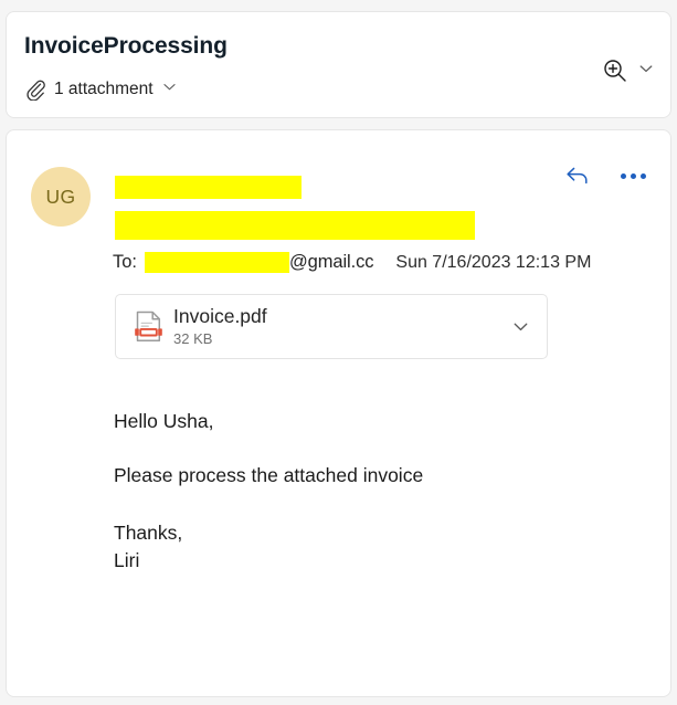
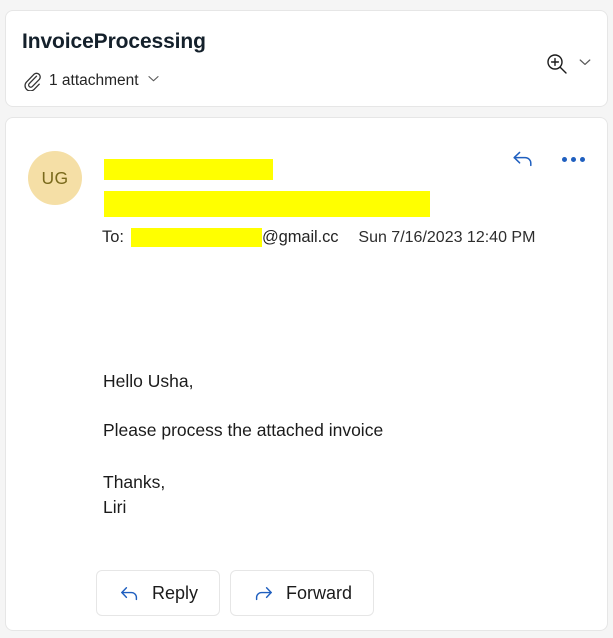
  InvoiceProcessing
  1 attachment
  UG
  To:
  @gmail.cc
- Sun 7/16/2023 12:13 PM
+ Sun 7/16/2023 12:40 PM
- Invoice.pdf
- 32 KB
  Hello Usha,
  Please process the attached invoice
  Thanks,
  Liri
+ Reply
+ Forward
